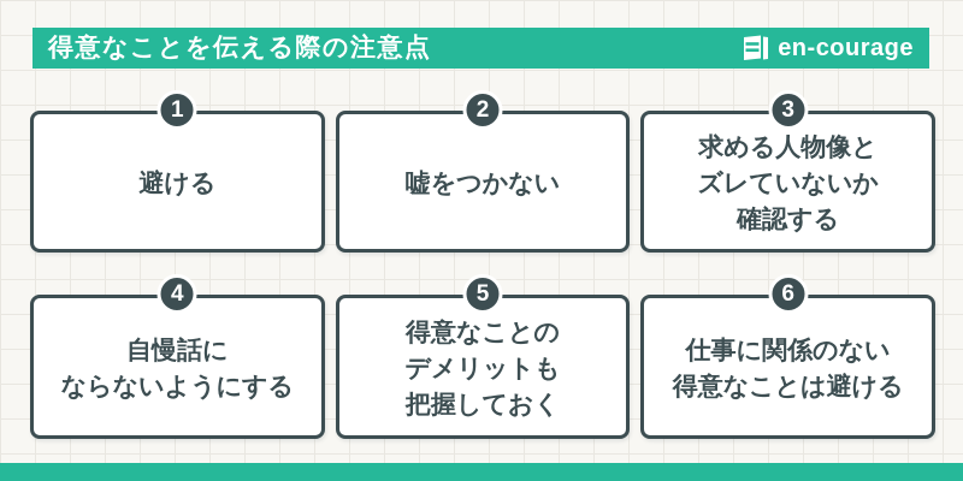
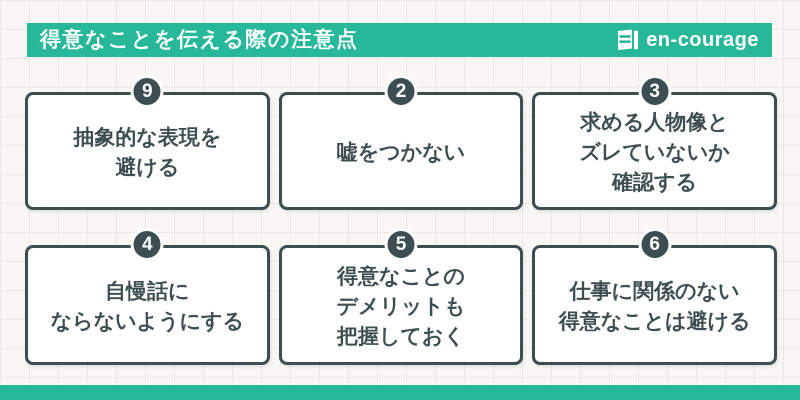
  得意なことを伝える際の注意点
  en-courage
- 1
+ 9
+ 抽象的な表現を
  避ける
  2
  嘘をつかない
  3
  求める人物像と
  ズレていないか
  確認する
  4
  自慢話に
  ならないようにする
  5
  得意なことの
  デメリットも
  把握しておく
  6
  仕事に関係のない
  得意なことは避ける
